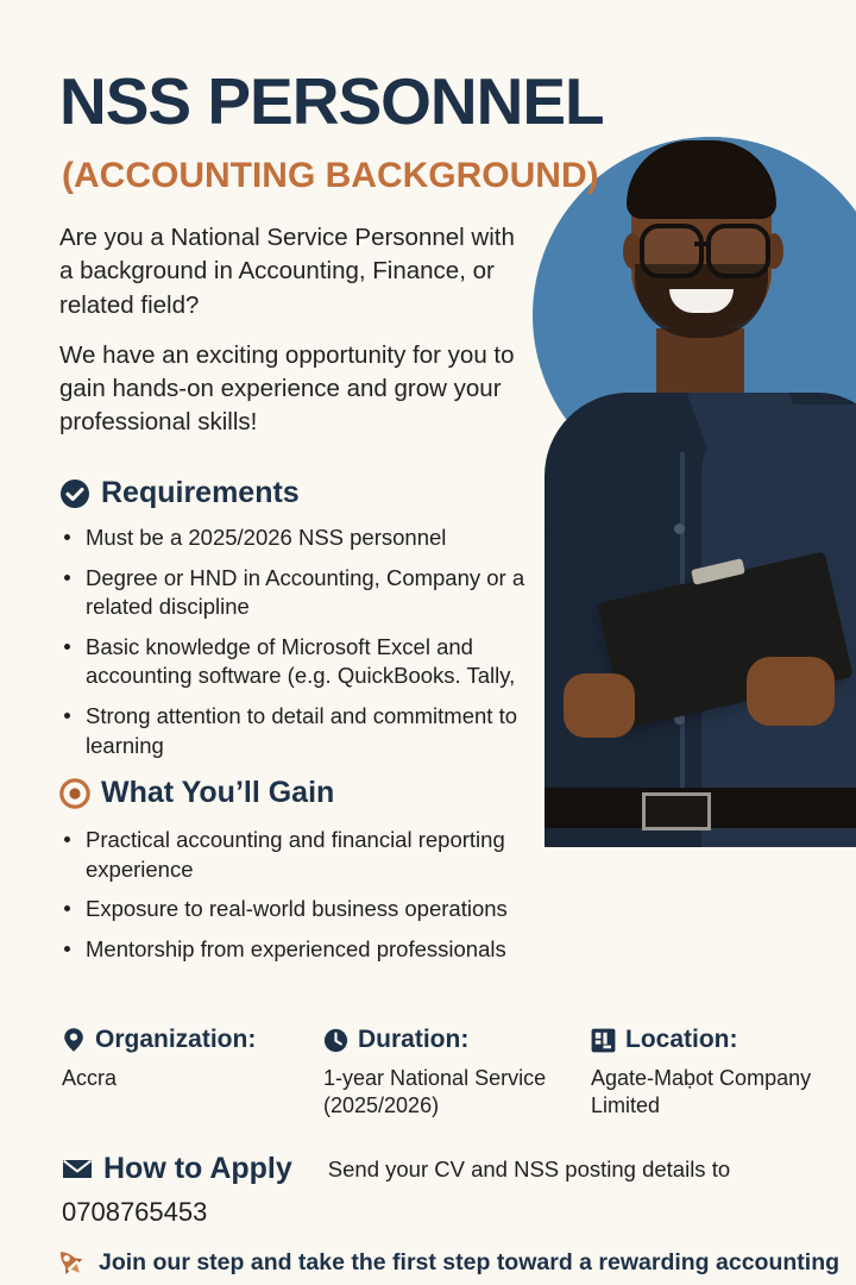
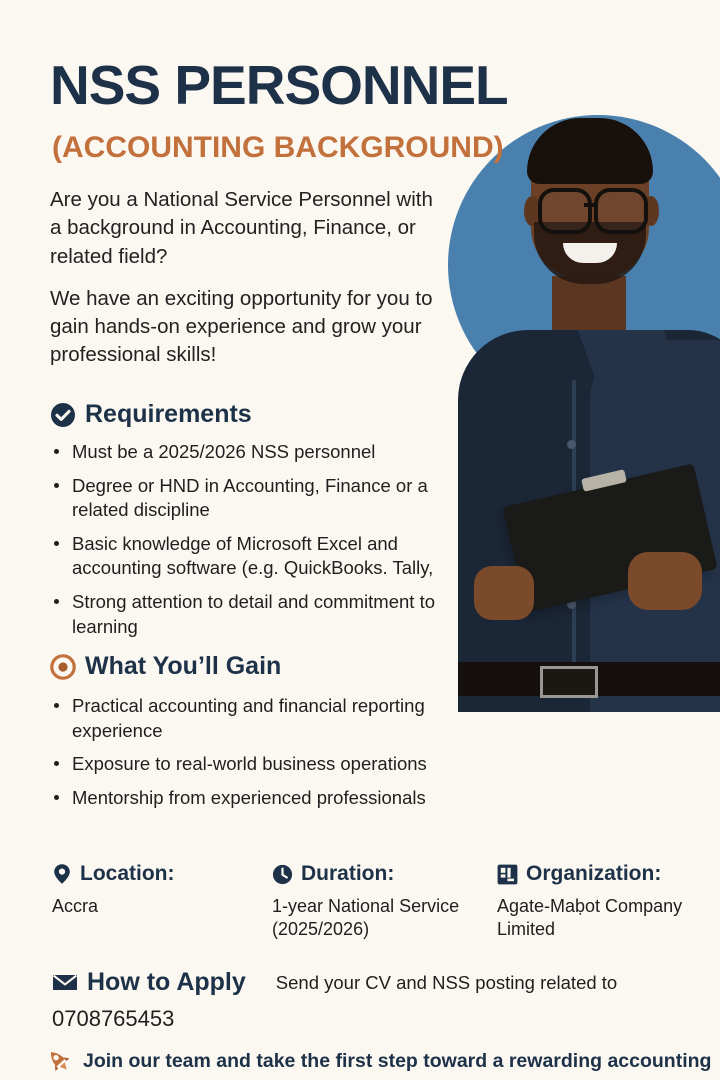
  NSS PERSONNEL
  (ACCOUNTING BACKGROUND)
  Are you a National Service Personnel with a background in Accounting, Finance, or related field?
  We have an exciting opportunity for you to gain hands-on experience and grow your professional skills!
  Requirements
  Must be a 2025/2026 NSS personnel
- Degree or HND in Accounting, Company or a related discipline
+ Degree or HND in Accounting, Finance or a related discipline
  Basic knowledge of Microsoft Excel and accounting software (e.g. QuickBooks. Tally,
  Strong attention to detail and commitment to learning
  What You’ll Gain
  Practical accounting and financial reporting experience
  Exposure to real-world business operations
  Mentorship from experienced professionals
- Organization:
+ Location:
  Accra
  Duration:
  1-year National Service (2025/2026)
- Location:
+ Organization:
  Agate-Maḅot Company Limited
  How to Apply
- Send your CV and NSS posting details to
+ Send your CV and NSS posting related to
  0708765453
- Join our step and take the first step toward a rewarding accounting
+ Join our team and take the first step toward a rewarding accounting
